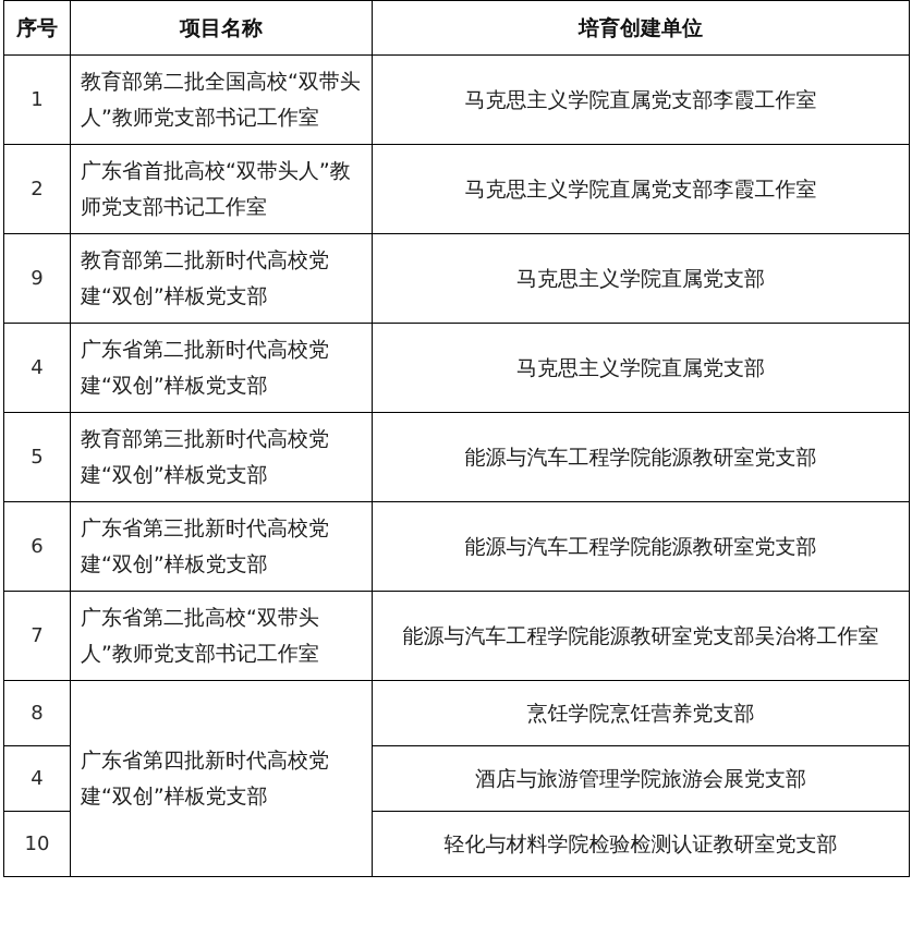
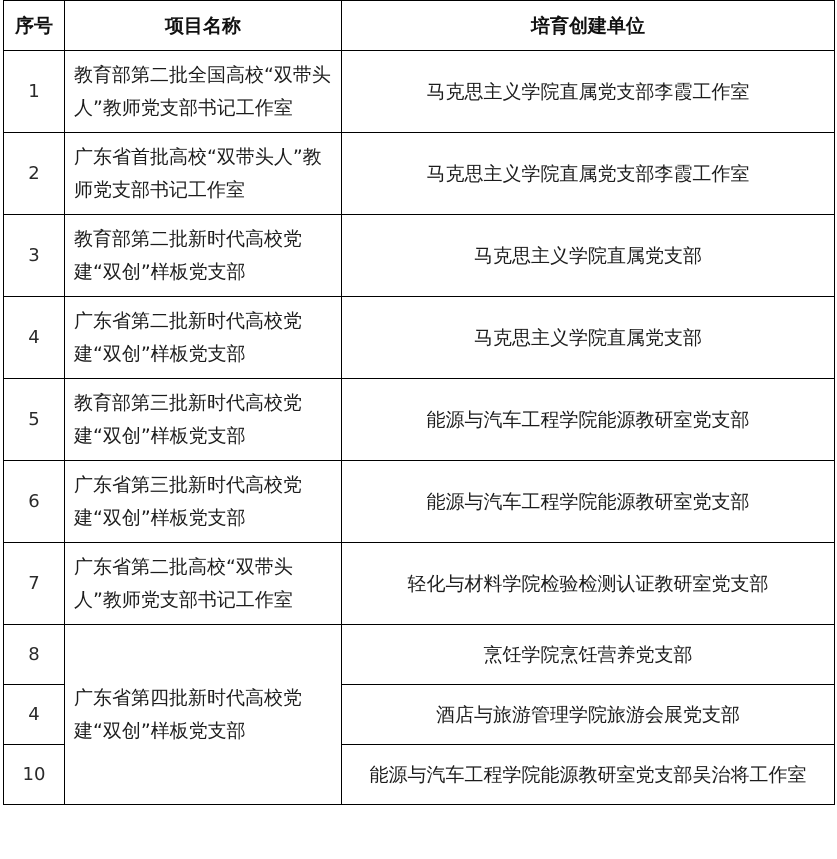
  序号	项目名称	培育创建单位
  1	教育部第二批全国高校“双带头人”教师党支部书记工作室	马克思主义学院直属党支部李霞工作室
  2	广东省首批高校“双带头人”教师党支部书记工作室	马克思主义学院直属党支部李霞工作室
- 9	教育部第二批新时代高校党建“双创”样板党支部	马克思主义学院直属党支部
+ 3	教育部第二批新时代高校党建“双创”样板党支部	马克思主义学院直属党支部
  4	广东省第二批新时代高校党建“双创”样板党支部	马克思主义学院直属党支部
  5	教育部第三批新时代高校党建“双创”样板党支部	能源与汽车工程学院能源教研室党支部
  6	广东省第三批新时代高校党建“双创”样板党支部	能源与汽车工程学院能源教研室党支部
- 7	广东省第二批高校“双带头人”教师党支部书记工作室	能源与汽车工程学院能源教研室党支部吴治将工作室
+ 7	广东省第二批高校“双带头人”教师党支部书记工作室	轻化与材料学院检验检测认证教研室党支部
  8	广东省第四批新时代高校党建“双创”样板党支部	烹饪学院烹饪营养党支部
  4	酒店与旅游管理学院旅游会展党支部
- 10	轻化与材料学院检验检测认证教研室党支部
+ 10	能源与汽车工程学院能源教研室党支部吴治将工作室
